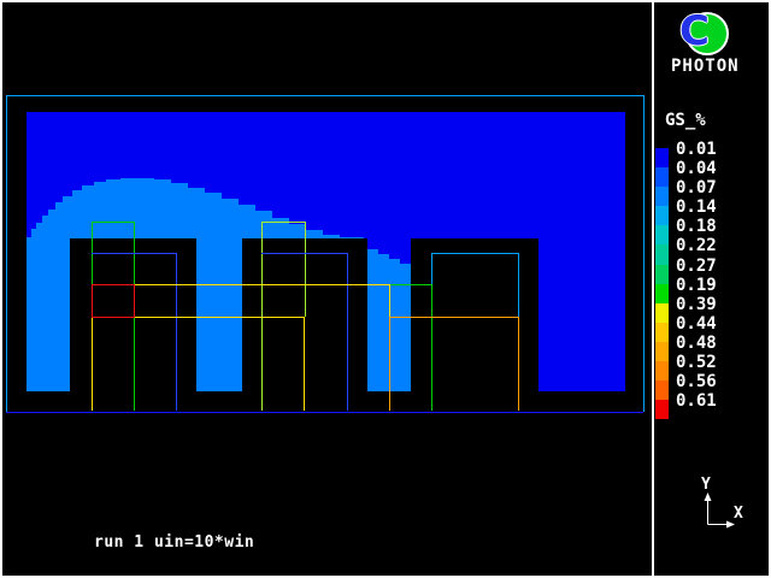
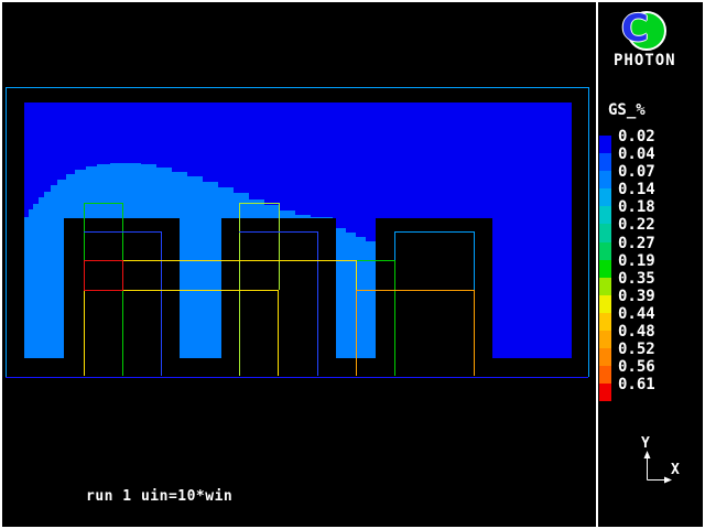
  run 1 uin=10*win
  C
  PHOTON
  GS_%
- 0.01
+ 0.02
  0.04
  0.07
  0.14
  0.18
  0.22
  0.27
  0.19
+ 0.35
  0.39
  0.44
  0.48
  0.52
  0.56
  0.61
  Y
  X
